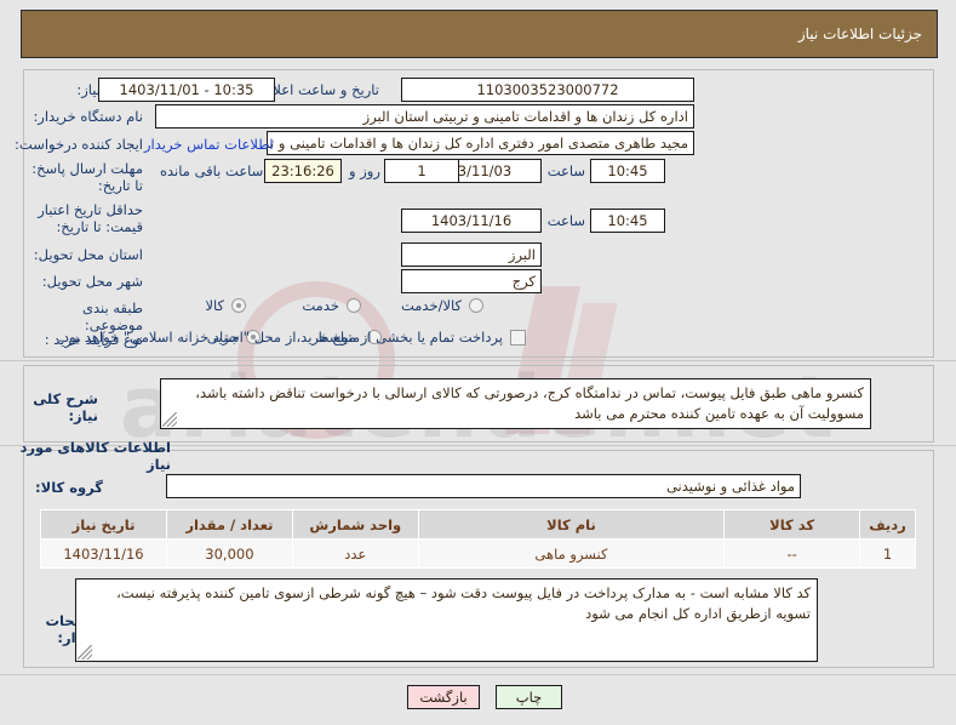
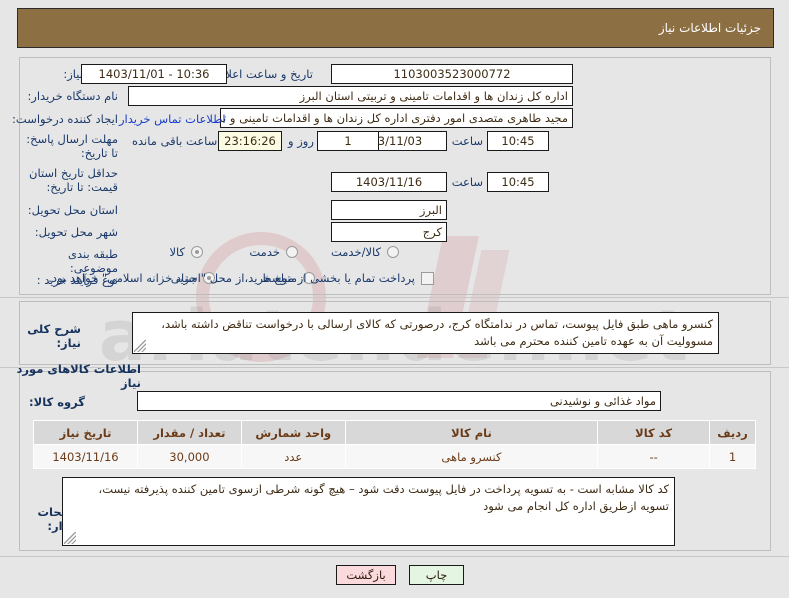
  جزئیات اطلاعات نیاز
  1103003523000772
- 10:35 - 1403/11/01
+ 10:36 - 1403/11/01
  نام دستگاه خریدار:
  اداره کل زندان ها و اقدامات تامینی و تربیتی استان البرز
  ایجاد کننده درخواست:
  مجید طاهری متصدی امور دفتری اداره کل زندان ها و اقدامات تامینی و تر
  اطلاعات تماس خریدار
  مهلت ارسال پاسخ: تا تاریخ:
  3/11/03
  ساعت
  10:45
  1
  روز و
  23:16:26
  ساعت باقی مانده
- حداقل تاریخ اعتبار قیمت: تا تاریخ:
+ حداقل تاریخ استان قیمت: تا تاریخ:
  1403/11/16
  ساعت
  10:45
  استان محل تحویل:
  البرز
  شهر محل تحویل:
  کرج
  طبقه بندی موضوعی:
  کالا
  خدمت
  کالا/خدمت
  نوع فرآیند خرید :
  جزیی
  متوسط
  پرداخت تمام یا بخشی از مبلغ خرید،از محل "اسناد خزانه اسلامی" خواهد بود.
  شرح کلی نیاز:
  کنسرو ماهی طبق فایل پیوست، تماس در ندامتگاه کرج، درصورتی که کالای ارسالی با درخواست تناقض داشته باشد، مسوولیت آن به عهده تامین کننده محترم می باشد
  اطلاعات کالاهای مورد نیاز
  گروه کالا:
  مواد غذائی و نوشیدنی
  ردیف	کد کالا	نام کالا	واحد شمارش	تعداد / مقدار	تاریخ نیاز
  1	--	کنسرو ماهی	عدد	30,000	1403/11/16
- کد کالا مشابه است - به مدارک پرداخت در فایل پیوست دقت شود – هیچ گونه شرطی ازسوی تامین کننده پذیرفته نیست، تسویه ازطریق اداره کل انجام می شود
+ کد کالا مشابه است - به تسویه پرداخت در فایل پیوست دقت شود – هیچ گونه شرطی ازسوی تامین کننده پذیرفته نیست، تسویه ازطریق اداره کل انجام می شود
  چاپ
  بازگشت
